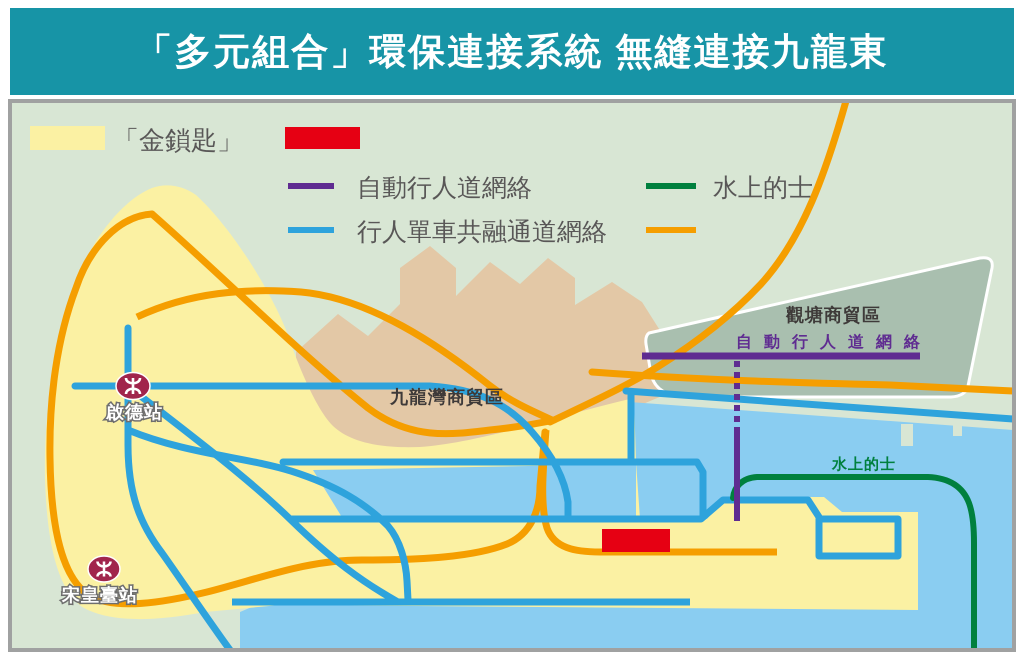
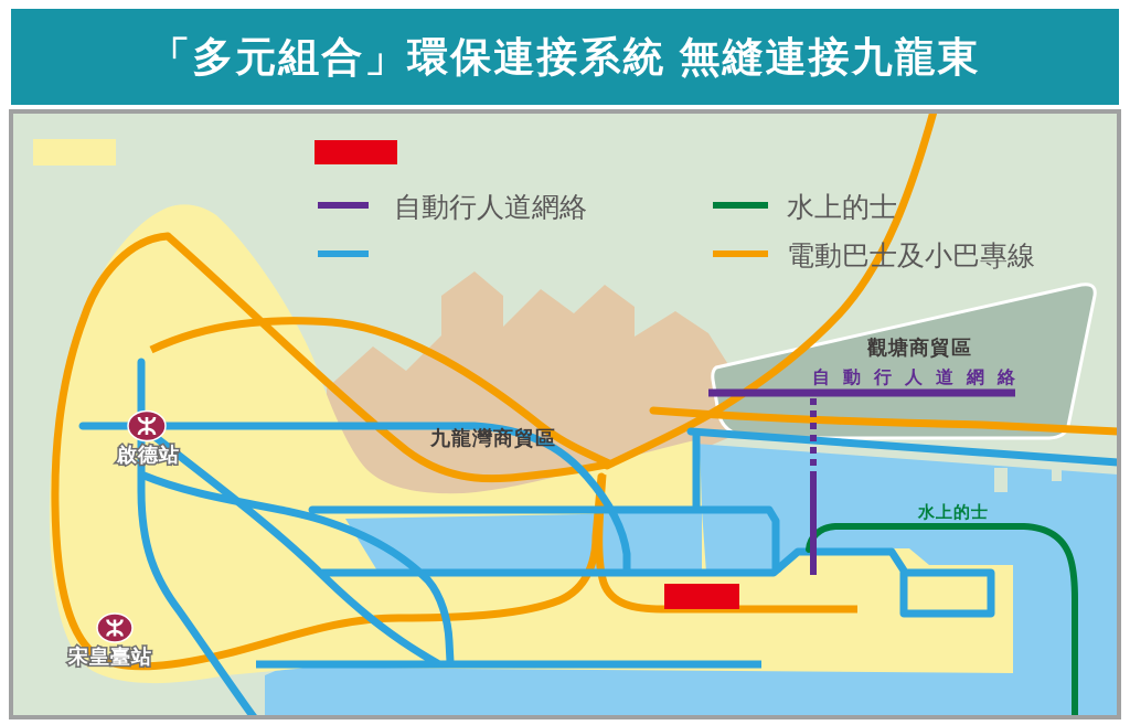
  「多元組合」環保連接系統 無縫連接九龍東
  觀塘商貿區
  九龍灣商貿區
  自動行人道網絡
  水上的士
  啟德站
  宋皇臺站
- 「金鎖匙」
  自動行人道網絡
- 行人單車共融通道網絡
  水上的士
+ 電動巴士及小巴專線
